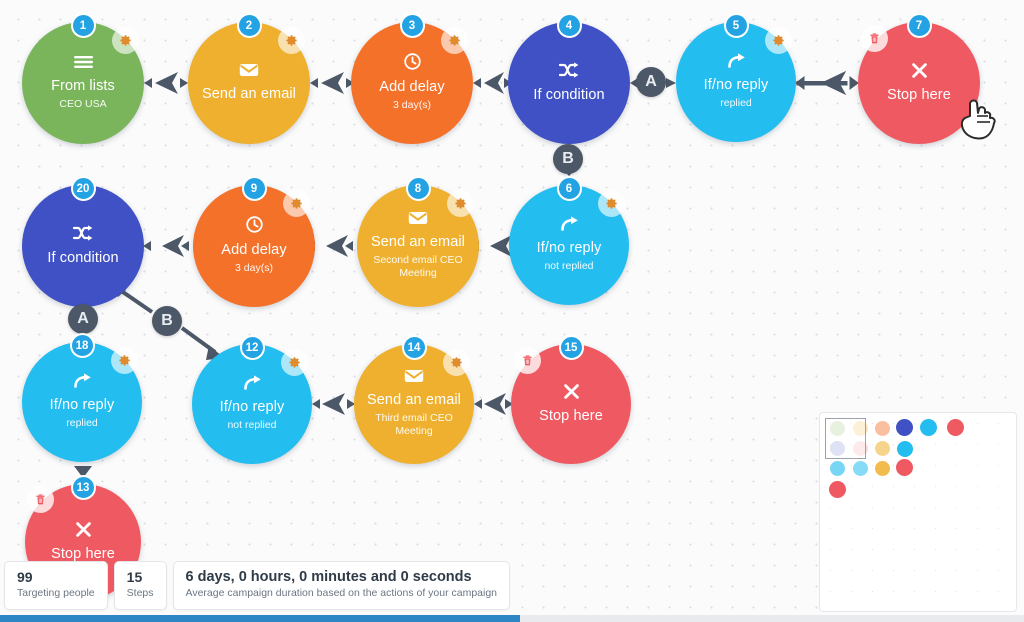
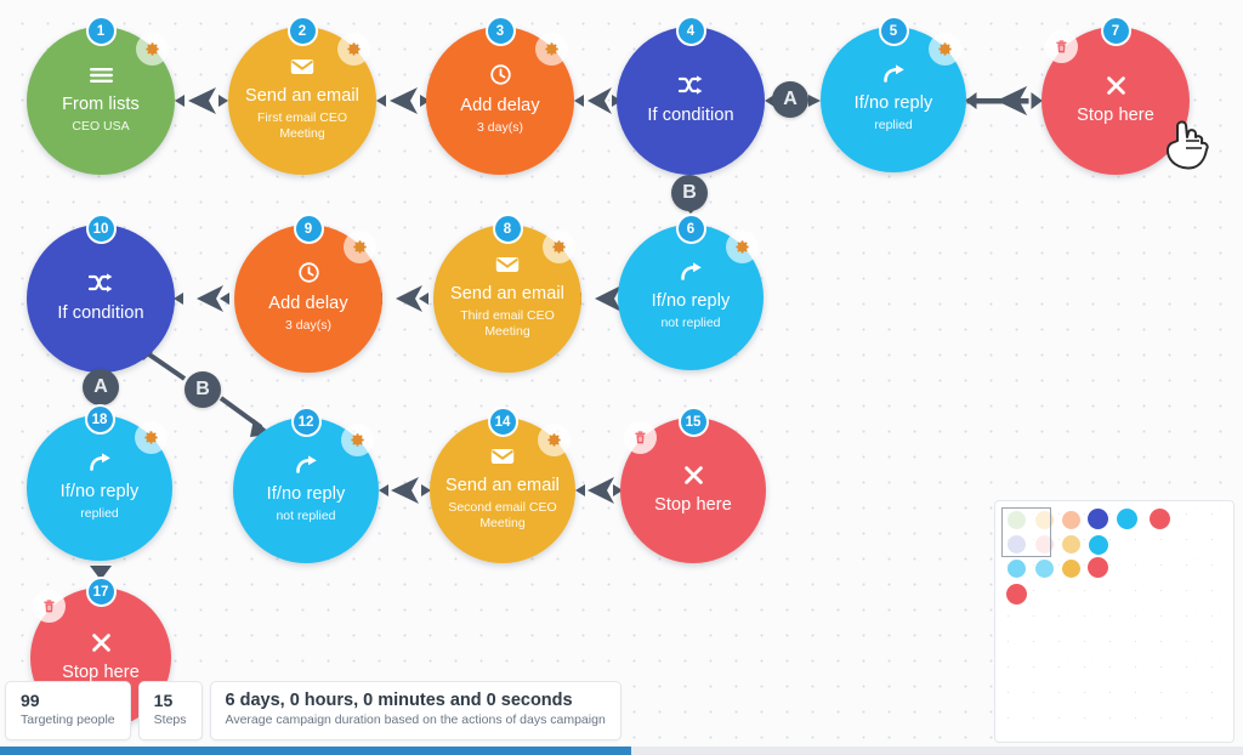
  From lists
  CEO USA
  1
  Send an email
+ First email CEO Meeting
  2
  Add delay
  3 day(s)
  3
  If condition
  4
  If/no reply
  replied
  5
  Stop here
  7
  If condition
- 20
+ 10
  Add delay
  3 day(s)
  9
  Send an email
- Second email CEO Meeting
+ Third email CEO Meeting
  8
  If/no reply
  not replied
  6
  If/no reply
  replied
  18
  If/no reply
  not replied
  12
  Send an email
- Third email CEO Meeting
+ Second email CEO Meeting
  14
  Stop here
  15
  Stop here
- 13
+ 17
  A
  B
  A
  B
  99
  Targeting people
  15
  Steps
  6 days, 0 hours, 0 minutes and 0 seconds
- Average campaign duration based on the actions of your campaign
+ Average campaign duration based on the actions of days campaign
